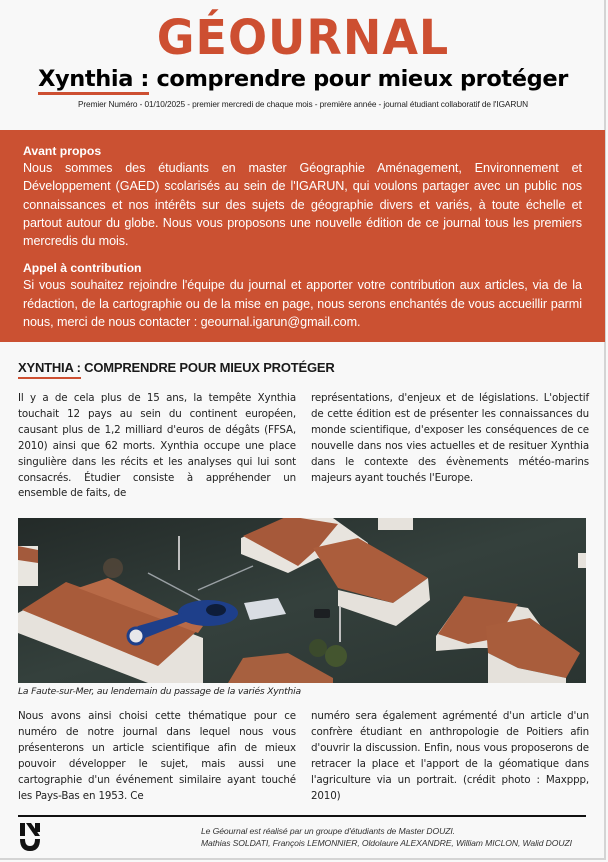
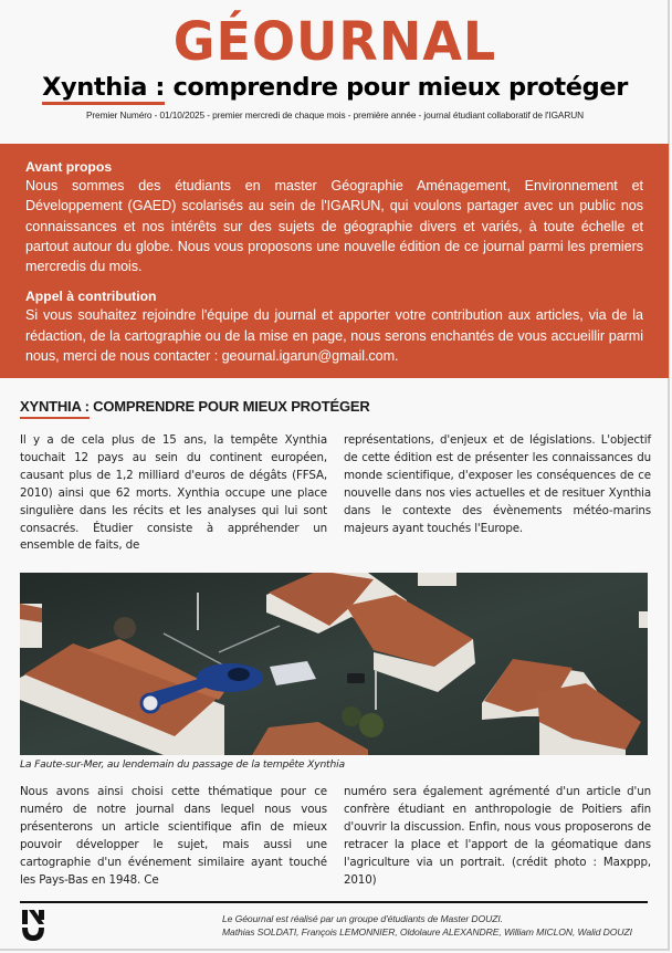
  GÉOURNAL
  Xynthia : comprendre pour mieux protéger
  Premier Numéro - 01/10/2025 - premier mercredi de chaque mois - première année - journal étudiant collaboratif de l'IGARUN
  Avant propos
- Nous sommes des étudiants en master Géographie Aménagement, Environnement et Développement (GAED) scolarisés au sein de l'IGARUN, qui voulons partager avec un public nos connaissances et nos intérêts sur des sujets de géographie divers et variés, à toute échelle et partout autour du globe. Nous vous proposons une nouvelle édition de ce journal tous les premiers mercredis du mois.
+ Nous sommes des étudiants en master Géographie Aménagement, Environnement et Développement (GAED) scolarisés au sein de l'IGARUN, qui voulons partager avec un public nos connaissances et nos intérêts sur des sujets de géographie divers et variés, à toute échelle et partout autour du globe. Nous vous proposons une nouvelle édition de ce journal parmi les premiers mercredis du mois.
  Appel à contribution
  Si vous souhaitez rejoindre l'équipe du journal et apporter votre contribution aux articles, via de la rédaction, de la cartographie ou de la mise en page, nous serons enchantés de vous accueillir parmi nous, merci de nous contacter : geournal.igarun@gmail.com.
  XYNTHIA : COMPRENDRE POUR MIEUX PROTÉGER
  Il y a de cela plus de 15 ans, la tempête Xynthia touchait 12 pays au sein du continent européen, causant plus de 1,2 milliard d'euros de dégâts (FFSA, 2010) ainsi que 62 morts. Xynthia occupe une place singulière dans les récits et les analyses qui lui sont consacrés. Étudier consiste à appréhender un ensemble de faits, de
  représentations, d'enjeux et de législations. L'objectif de cette édition est de présenter les connaissances du monde scientifique, d'exposer les conséquences de ce nouvelle dans nos vies actuelles et de resituer Xynthia dans le contexte des évènements météo-marins majeurs ayant touchés l'Europe.
- La Faute-sur-Mer, au lendemain du passage de la variés Xynthia
+ La Faute-sur-Mer, au lendemain du passage de la tempête Xynthia
- Nous avons ainsi choisi cette thématique pour ce numéro de notre journal dans lequel nous vous présenterons un article scientifique afin de mieux pouvoir développer le sujet, mais aussi une cartographie d'un événement similaire ayant touché les Pays-Bas en 1953. Ce
+ Nous avons ainsi choisi cette thématique pour ce numéro de notre journal dans lequel nous vous présenterons un article scientifique afin de mieux pouvoir développer le sujet, mais aussi une cartographie d'un événement similaire ayant touché les Pays-Bas en 1948. Ce
  numéro sera également agrémenté d'un article d'un confrère étudiant en anthropologie de Poitiers afin d'ouvrir la discussion. Enfin, nous vous proposerons de retracer la place et l'apport de la géomatique dans l'agriculture via un portrait. (crédit photo : Maxppp, 2010)
  Le Géournal est réalisé par un groupe d'étudiants de Master DOUZI.
  Mathias SOLDATI, François LEMONNIER, Oldolaure ALEXANDRE, William MICLON, Walid DOUZI
